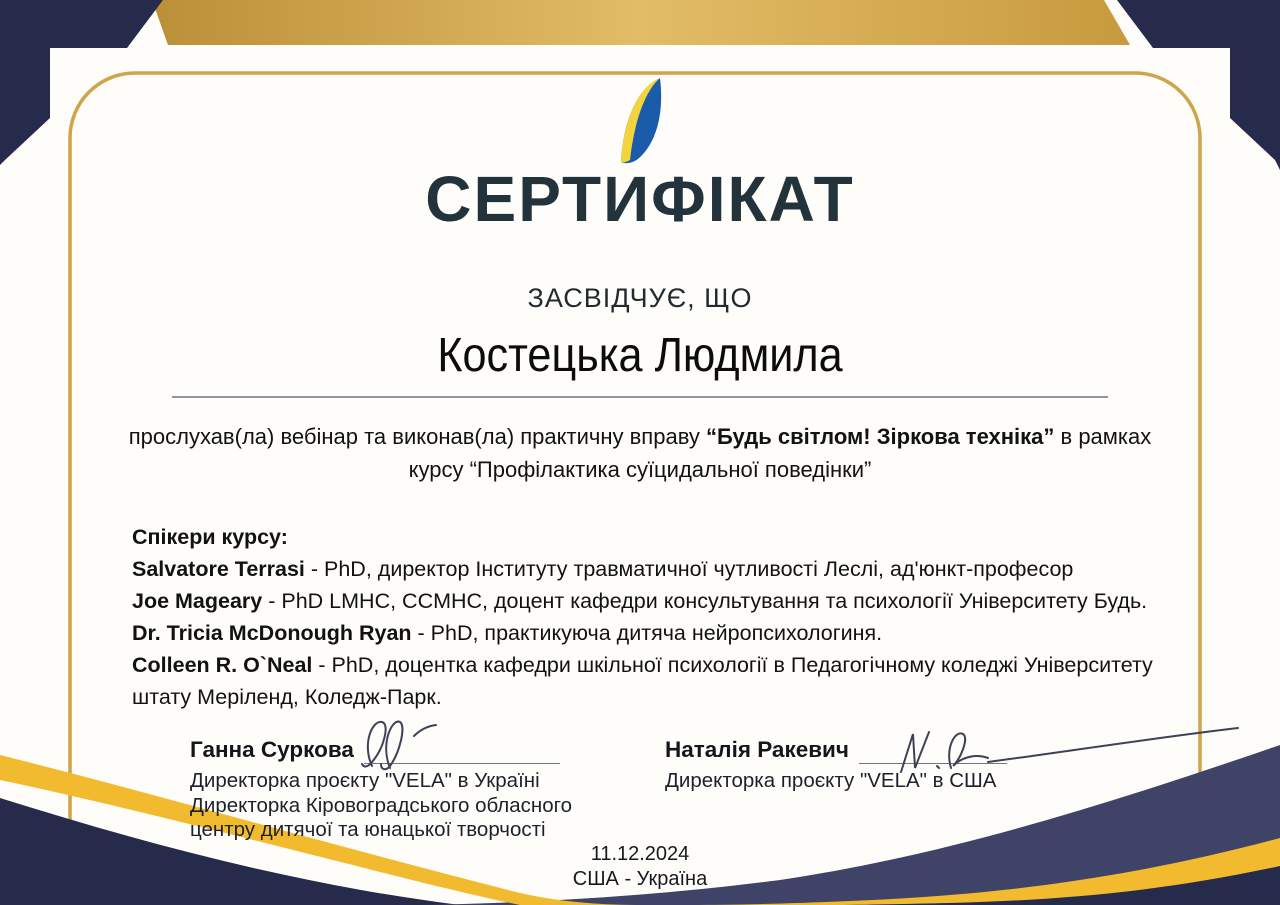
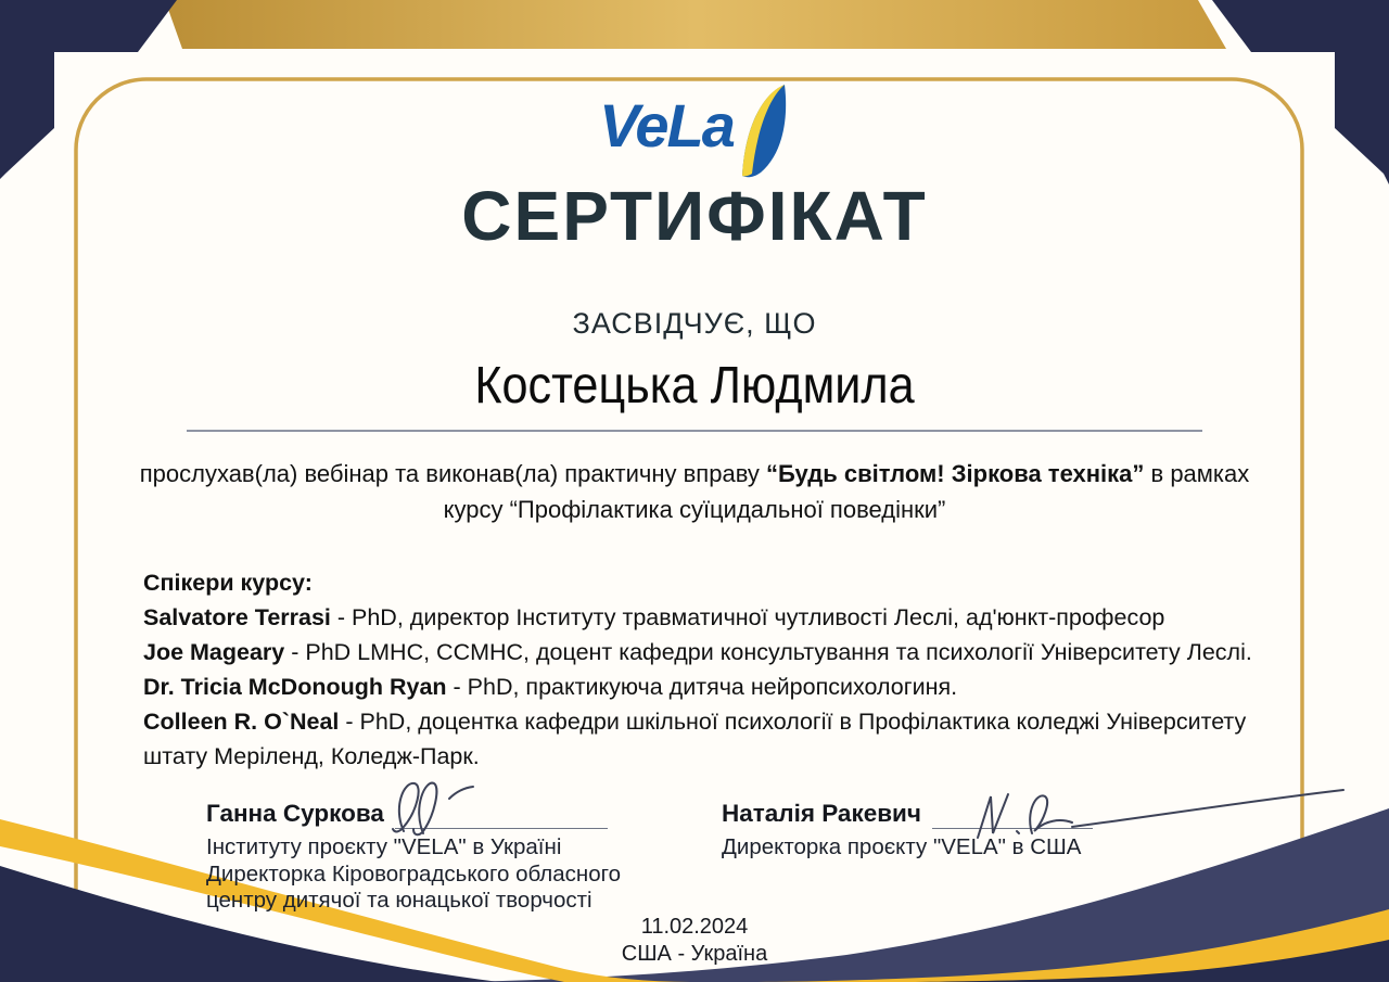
+ VeLa
  СЕРТИФІКАТ
  ЗАСВІДЧУЄ, ЩО
  Костецька Людмила
  прослухав(ла) вебінар та виконав(ла) практичну вправу “Будь світлом! Зіркова техніка” в рамках
  курсу “Профілактика суїцидальної поведінки”
  Спікери курсу:
  Salvatore Terrasi - PhD, директор Інституту травматичної чутливості Леслі, ад'юнкт-професор
- Joe Mageary - PhD LMHC, CCMHC, доцент кафедри консультування та психології Університету Будь.
+ Joe Mageary - PhD LMHC, CCMHC, доцент кафедри консультування та психології Університету Леслі.
  Dr. Tricia McDonough Ryan - PhD, практикуюча дитяча нейропсихологиня.
- Colleen R. O`Neal - PhD, доцентка кафедри шкільної психології в Педагогічному коледжі Університету штату Меріленд, Коледж-Парк.
+ Colleen R. O`Neal - PhD, доцентка кафедри шкільної психології в Профілактика коледжі Університету штату Меріленд, Коледж-Парк.
  Ганна Суркова
- Директорка проєкту "VELA" в Україні
+ Інституту проєкту "VELA" в Україні
  Директорка Кіровоградського обласного
  центру дитячої та юнацької творчості
  Наталія Ракевич
  Директорка проєкту "VELA" в США
- 11.12.2024
+ 11.02.2024
  США - Україна
